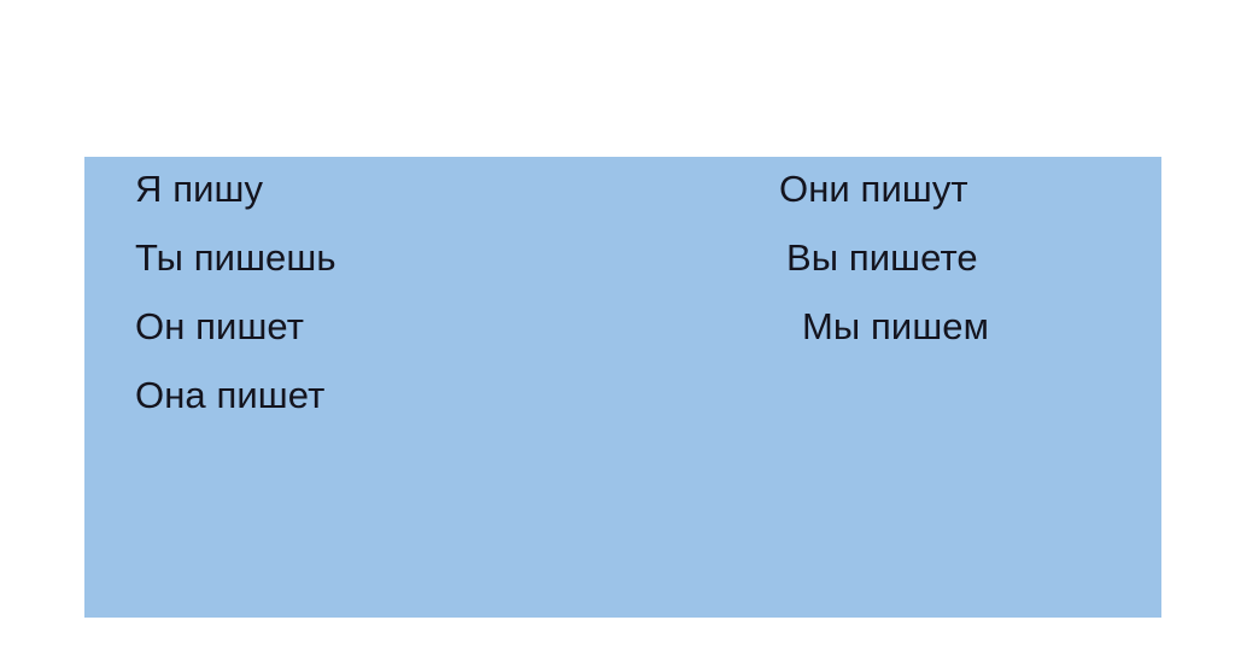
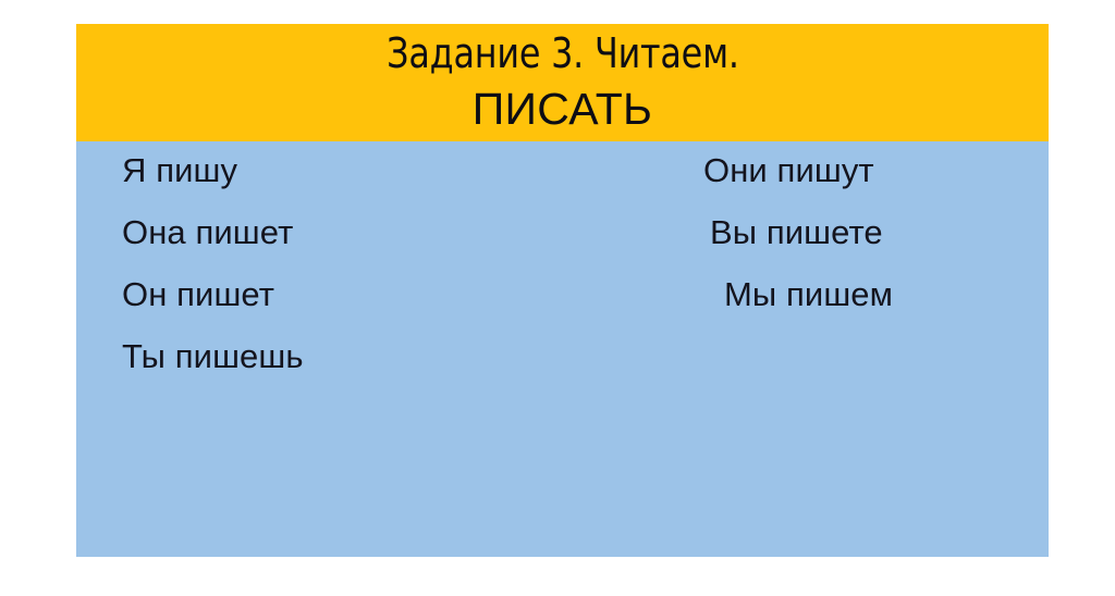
+ Задание 3. Читаем.
+ ПИСАТЬ
  Я пишу
- Ты пишешь
+ Она пишет
  Он пишет
- Она пишет
+ Ты пишешь
  Они пишут
  Вы пишете
  Мы пишем
